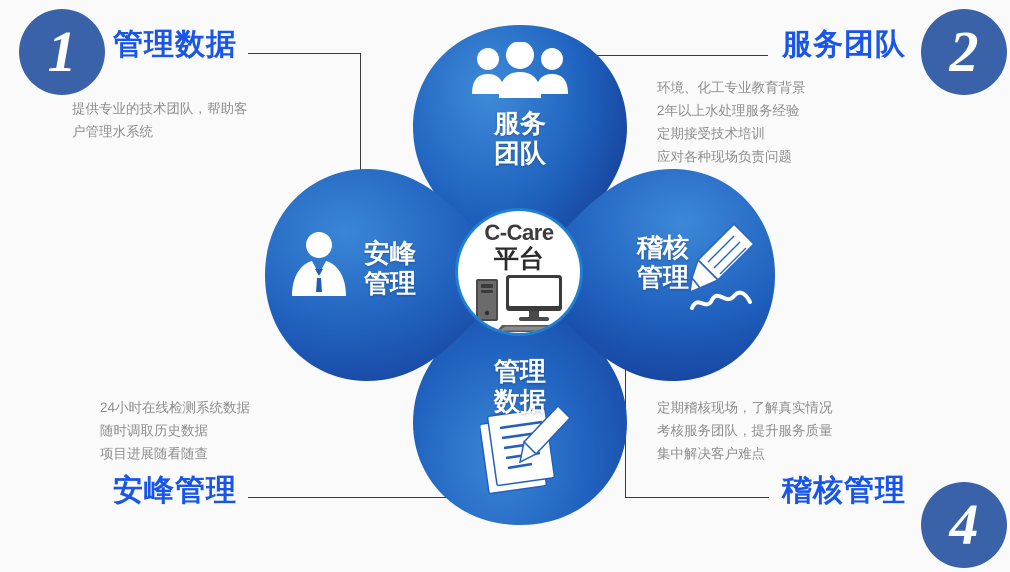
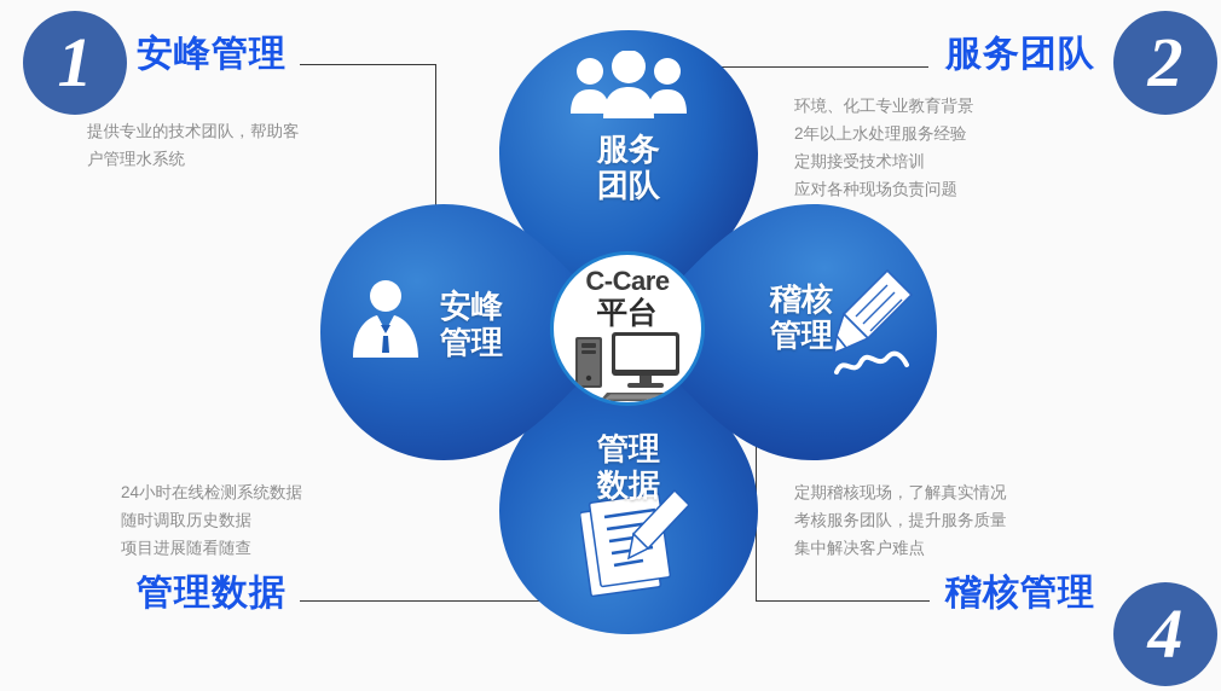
  1
  2
  4
- 管理数据
+ 安峰管理
  服务团队
- 安峰管理
+ 管理数据
  稽核管理
  提供专业的技术团队，帮助客
  户管理水系统
  环境、化工专业教育背景
  2年以上水处理服务经验
  定期接受技术培训
  应对各种现场负责问题
  24小时在线检测系统数据
  随时调取历史数据
  项目进展随看随查
  定期稽核现场，了解真实情况
  考核服务团队，提升服务质量
  集中解决客户难点
  服务
  团队
  安峰
  管理
  稽核
  管理
  管理
  数据
  C-Care
  平台
